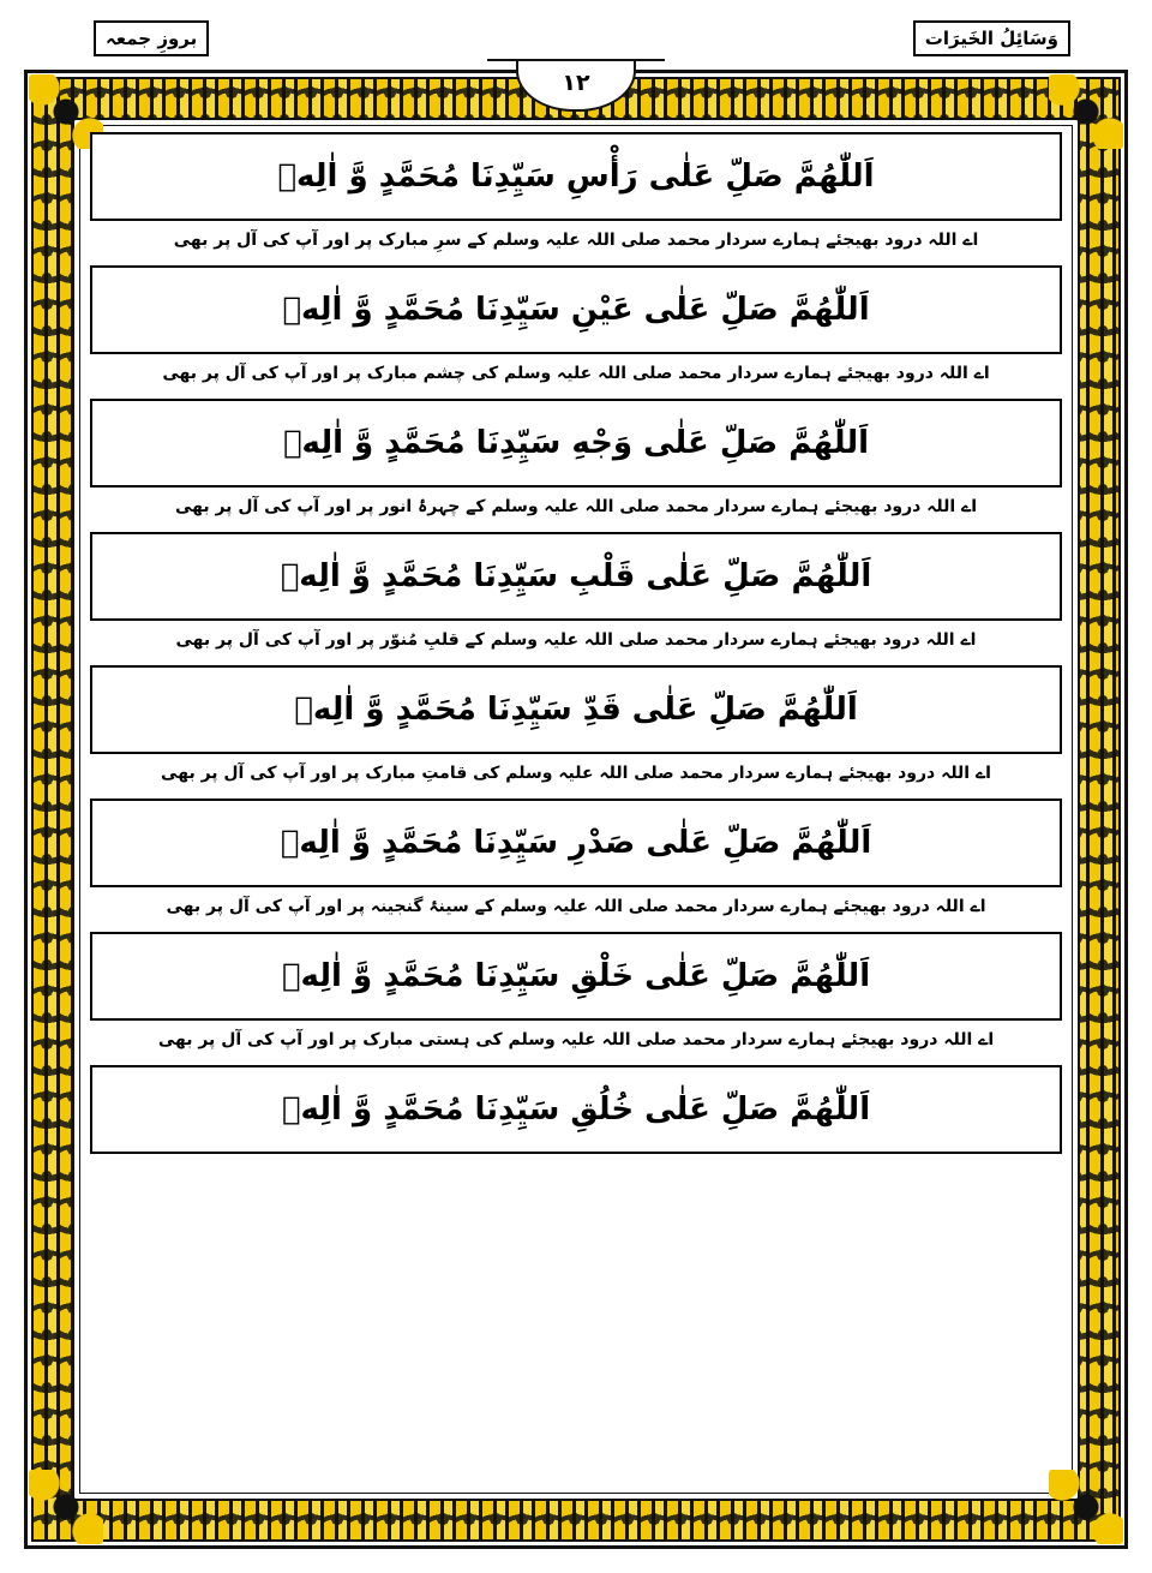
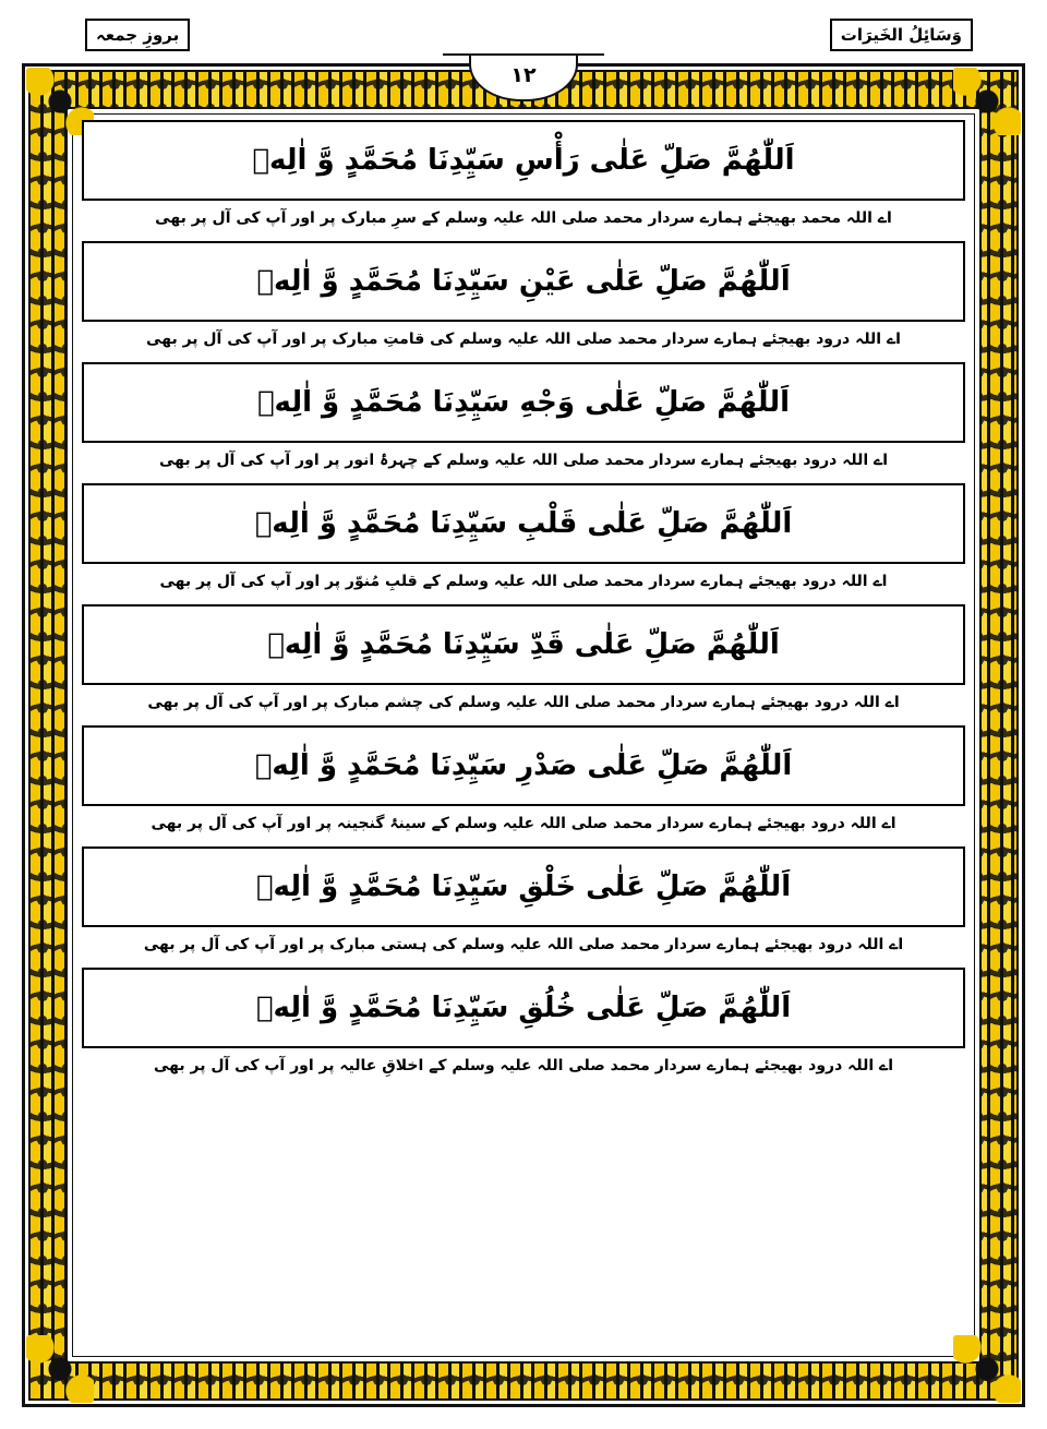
  وَسَائِلُ الخَيرَات
  بروزِ جمعہ
  ۱۲
  اَللّٰهُمَّ صَلِّ عَلٰى رَأْسِ سَيِّدِنَا مُحَمَّدٍ وَّ اٰلِهٖ
- اے اللہ درود بھیجئے ہمارے سردار محمد صلی اللہ علیہ وسلم کے سرِ مبارک پر اور آپ کی آل پر بھی
+ اے اللہ محمد بھیجئے ہمارے سردار محمد صلی اللہ علیہ وسلم کے سرِ مبارک پر اور آپ کی آل پر بھی
  اَللّٰهُمَّ صَلِّ عَلٰى عَيْنِ سَيِّدِنَا مُحَمَّدٍ وَّ اٰلِهٖ
- اے اللہ درود بھیجئے ہمارے سردار محمد صلی اللہ علیہ وسلم کی چشم مبارک پر اور آپ کی آل پر بھی
+ اے اللہ درود بھیجئے ہمارے سردار محمد صلی اللہ علیہ وسلم کی قامتِ مبارک پر اور آپ کی آل پر بھی
  اَللّٰهُمَّ صَلِّ عَلٰى وَجْهِ سَيِّدِنَا مُحَمَّدٍ وَّ اٰلِهٖ
  اے اللہ درود بھیجئے ہمارے سردار محمد صلی اللہ علیہ وسلم کے چہرۂ انور پر اور آپ کی آل پر بھی
  اَللّٰهُمَّ صَلِّ عَلٰى قَلْبِ سَيِّدِنَا مُحَمَّدٍ وَّ اٰلِهٖ
  اے اللہ درود بھیجئے ہمارے سردار محمد صلی اللہ علیہ وسلم کے قلبِ مُنوّر پر اور آپ کی آل پر بھی
  اَللّٰهُمَّ صَلِّ عَلٰى قَدِّ سَيِّدِنَا مُحَمَّدٍ وَّ اٰلِهٖ
- اے اللہ درود بھیجئے ہمارے سردار محمد صلی اللہ علیہ وسلم کی قامتِ مبارک پر اور آپ کی آل پر بھی
+ اے اللہ درود بھیجئے ہمارے سردار محمد صلی اللہ علیہ وسلم کی چشم مبارک پر اور آپ کی آل پر بھی
  اَللّٰهُمَّ صَلِّ عَلٰى صَدْرِ سَيِّدِنَا مُحَمَّدٍ وَّ اٰلِهٖ
  اے اللہ درود بھیجئے ہمارے سردار محمد صلی اللہ علیہ وسلم کے سینۂ گنجینہ پر اور آپ کی آل پر بھی
  اَللّٰهُمَّ صَلِّ عَلٰى خَلْقِ سَيِّدِنَا مُحَمَّدٍ وَّ اٰلِهٖ
  اے اللہ درود بھیجئے ہمارے سردار محمد صلی اللہ علیہ وسلم کی ہستی مبارک پر اور آپ کی آل پر بھی
  اَللّٰهُمَّ صَلِّ عَلٰى خُلُقِ سَيِّدِنَا مُحَمَّدٍ وَّ اٰلِهٖ
+ اے اللہ درود بھیجئے ہمارے سردار محمد صلی اللہ علیہ وسلم کے اخلاقِ عالیہ پر اور آپ کی آل پر بھی
